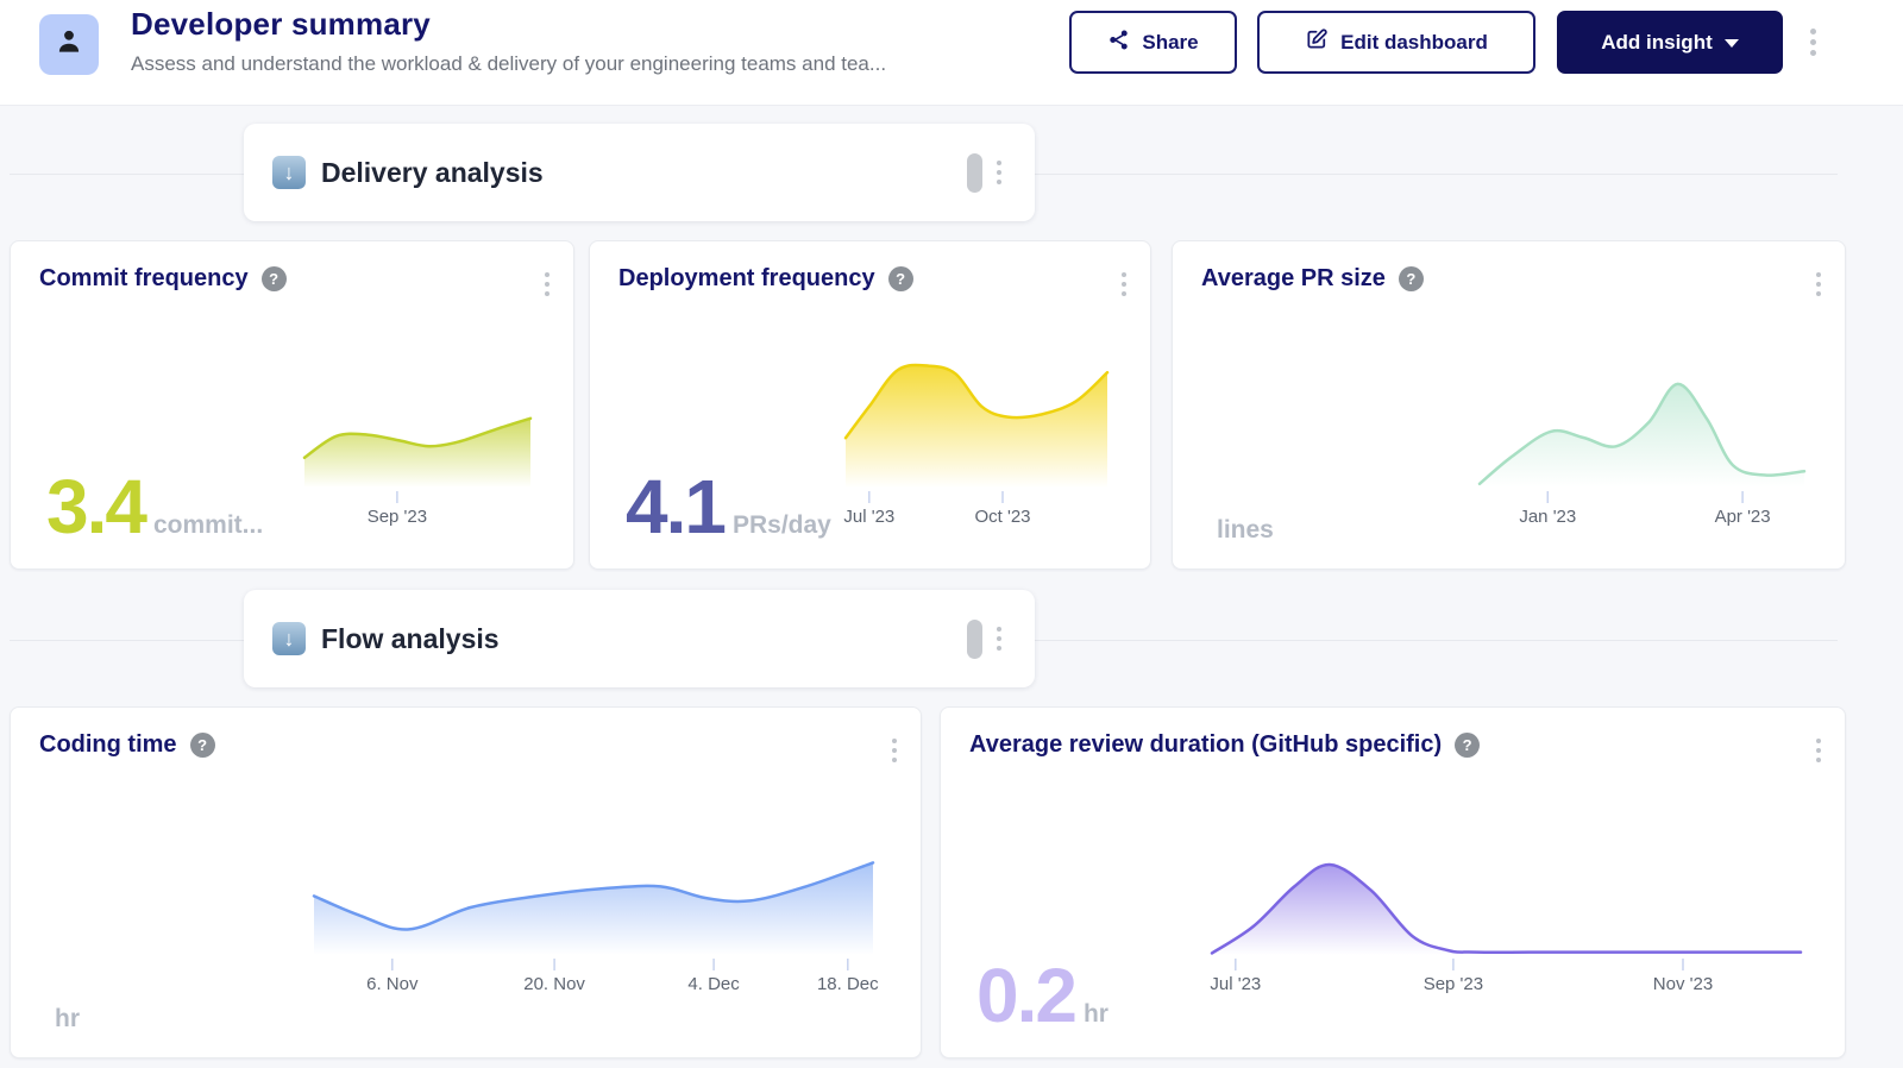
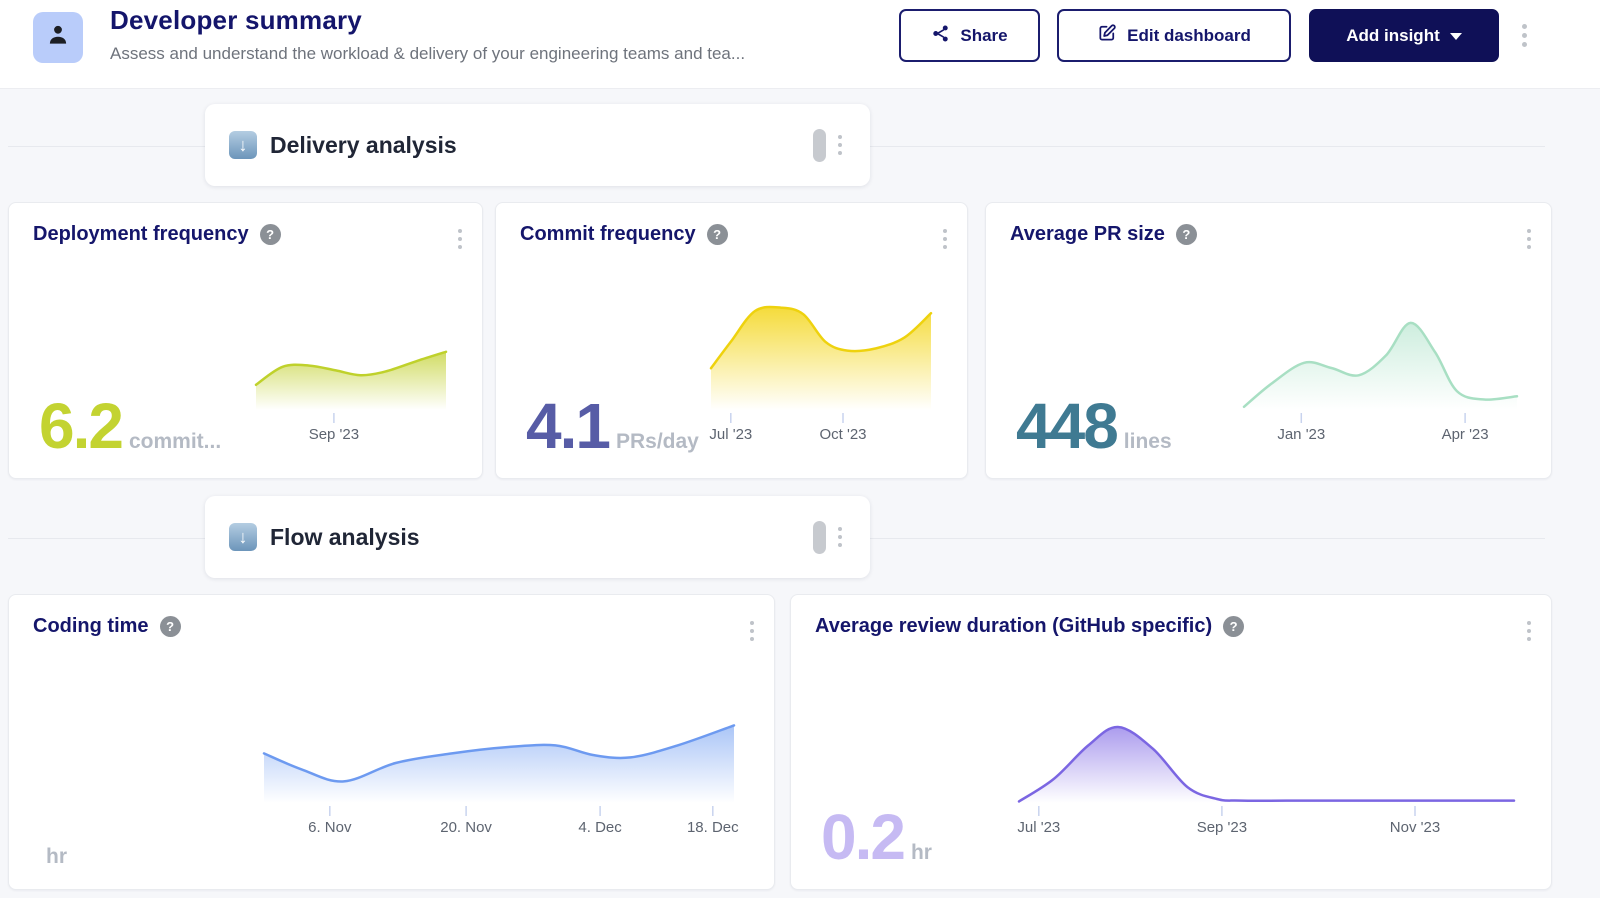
  Developer summary
  Assess and understand the workload & delivery of your engineering teams and tea...
  Share
  Edit dashboard
  Add insight
  ↓
  Delivery analysis
- Commit frequency
+ Deployment frequency
  ?
- 3.4
+ 6.2
  commit...
  Sep '23
- Deployment frequency
+ Commit frequency
  ?
  4.1
  PRs/day
  Jul '23
  Oct '23
  Average PR size
  ?
+ 448
  lines
  Jan '23
  Apr '23
  ↓
  Flow analysis
  Coding time
  ?
  hr
  6. Nov
  20. Nov
  4. Dec
  18. Dec
  Average review duration (GitHub specific)
  ?
  0.2
  hr
  Jul '23
  Sep '23
  Nov '23
